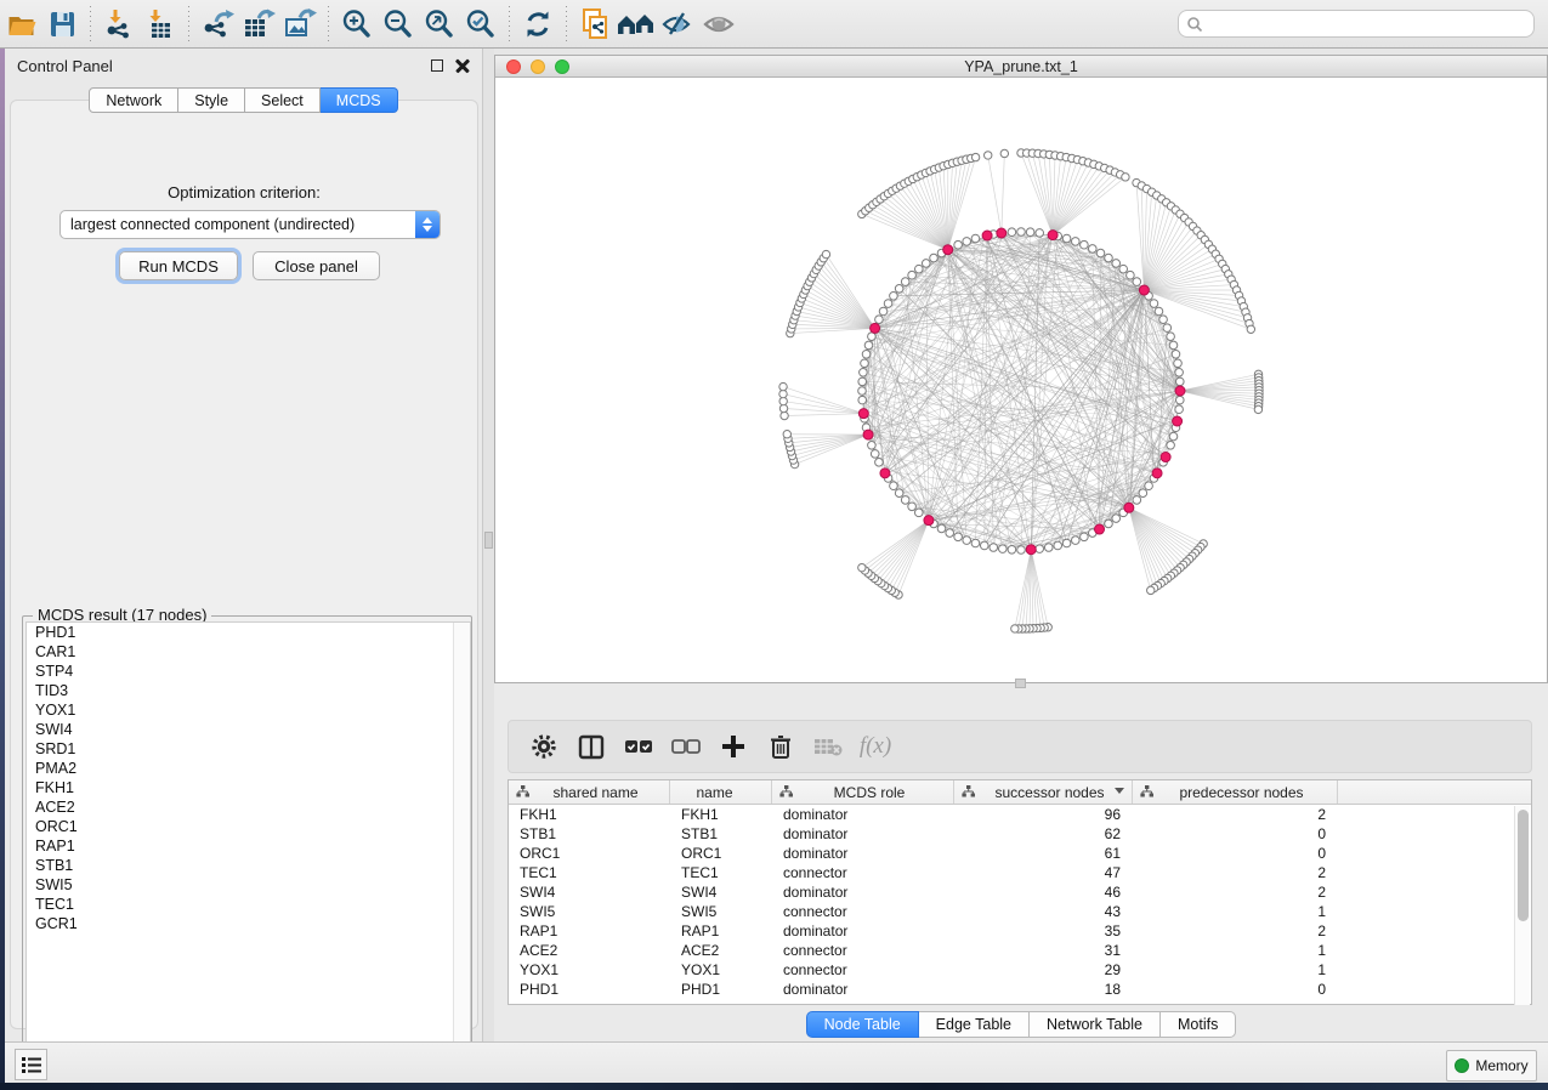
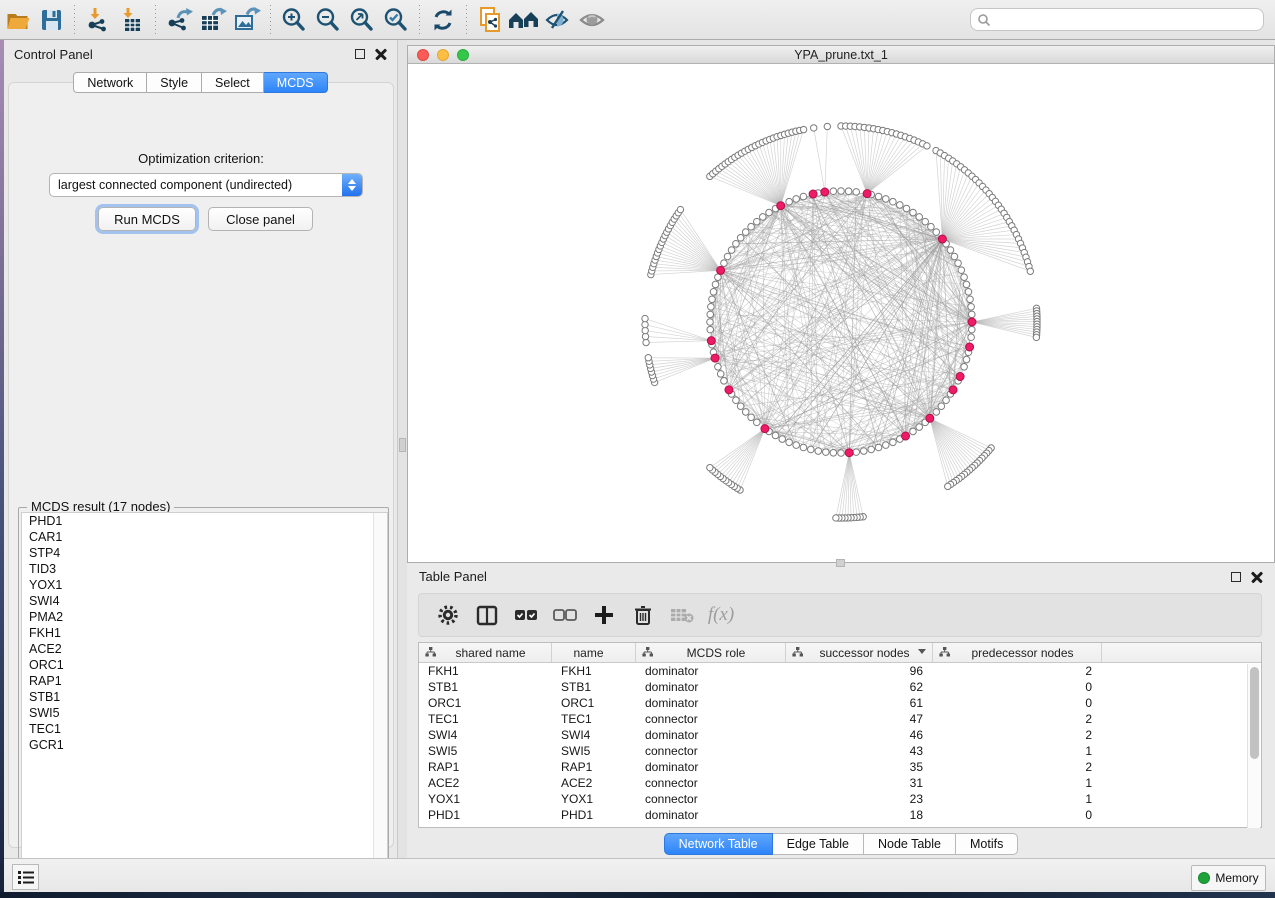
  Control Panel
  Network
  Style
  Select
  MCDS
  Optimization criterion:
  largest connected component (undirected)
  Run MCDS
  Close panel
  MCDS result (17 nodes)
  PHD1
  CAR1
  STP4
  TID3
  YOX1
  SWI4
- SRD1
  PMA2
  FKH1
  ACE2
  ORC1
  RAP1
  STB1
  SWI5
  TEC1
  GCR1
  YPA_prune.txt_1
+ Table Panel
  f(x)
  shared name
  name
  MCDS role
  successor nodes
  predecessor nodes
  FKH1
  FKH1
  dominator
  96
  2
  STB1
  STB1
  dominator
  62
  0
  ORC1
  ORC1
  dominator
  61
  0
  TEC1
  TEC1
  connector
  47
  2
  SWI4
  SWI4
  dominator
  46
  2
  SWI5
  SWI5
  connector
  43
  1
  RAP1
  RAP1
  dominator
  35
  2
  ACE2
  ACE2
  connector
  31
  1
  YOX1
  YOX1
  connector
- 29
+ 23
  1
  PHD1
  PHD1
  dominator
  18
  0
- Node Table
+ Network Table
  Edge Table
- Network Table
+ Node Table
  Motifs
  Memory
